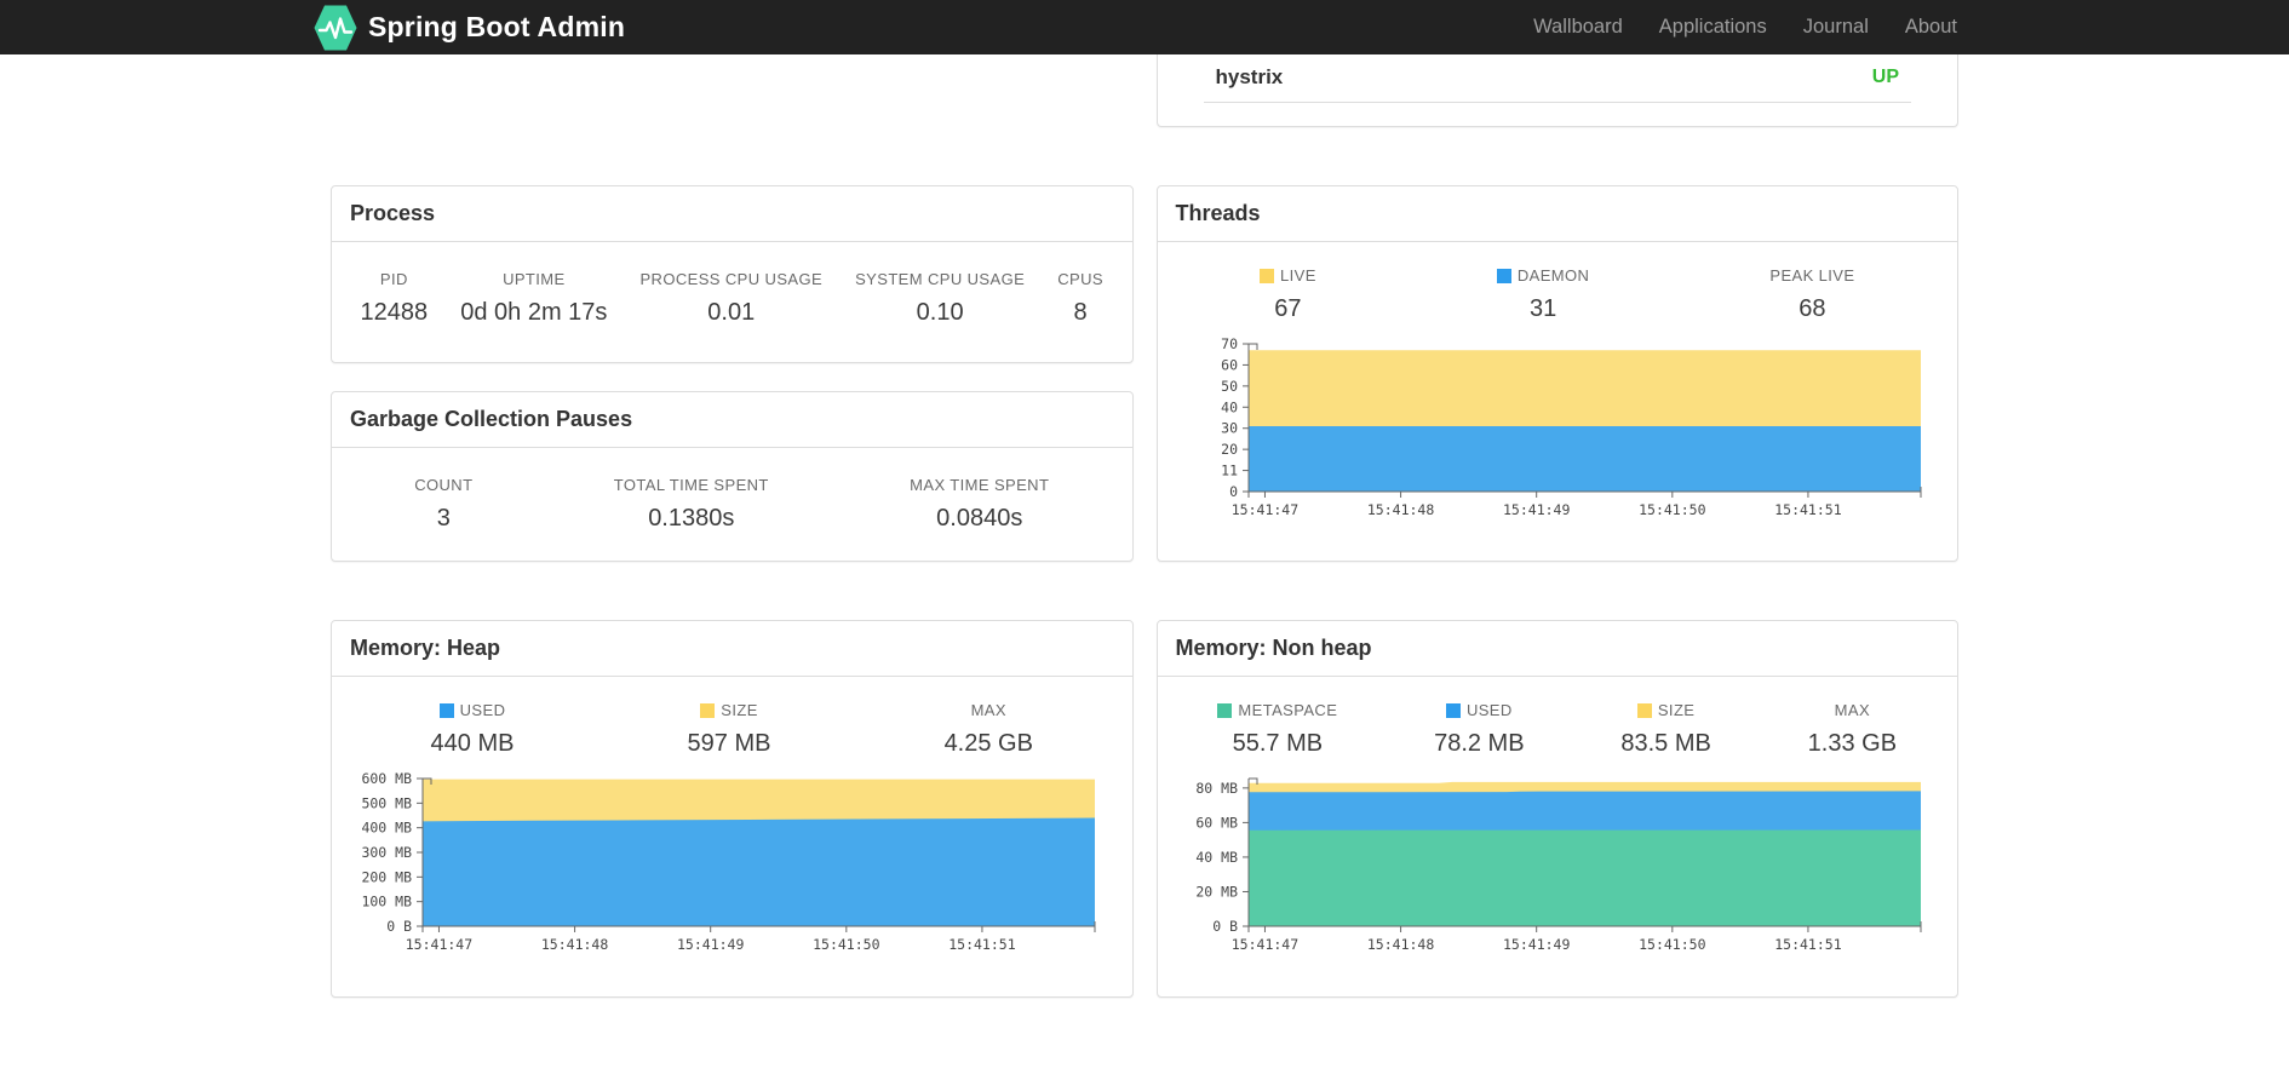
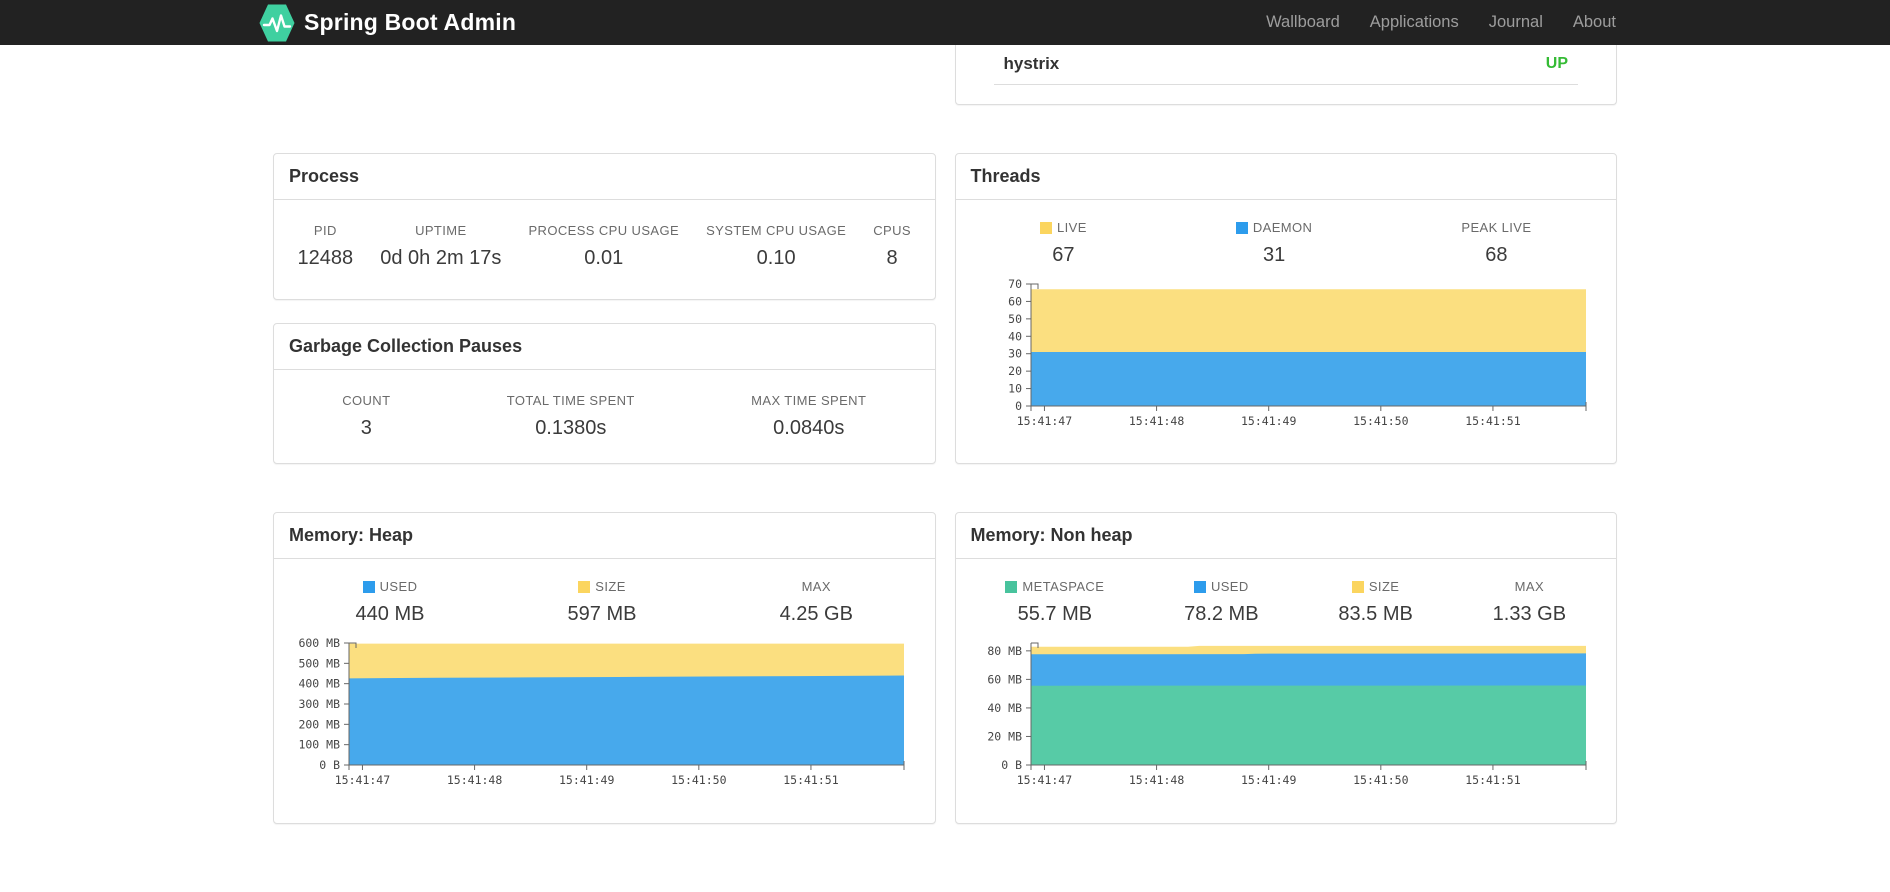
  Spring Boot Admin
  Wallboard
  Applications
  Journal
  About
  hystrix
  UP
  Process
  PID
  12488
  UPTIME
  0d 0h 2m 17s
  PROCESS CPU USAGE
  0.01
  SYSTEM CPU USAGE
  0.10
  CPUS
  8
  Garbage Collection Pauses
  COUNT
  3
  TOTAL TIME SPENT
  0.1380s
  MAX TIME SPENT
  0.0840s
  Threads
  LIVE
  67
  DAEMON
  31
  PEAK LIVE
  68
  0
- 11
+ 10
  20
  30
  40
  50
  60
  70
  15:41:47
  15:41:48
  15:41:49
  15:41:50
  15:41:51
  Memory: Heap
  USED
  440 MB
  SIZE
  597 MB
  MAX
  4.25 GB
  0 B
  100 MB
  200 MB
  300 MB
  400 MB
  500 MB
  600 MB
  15:41:47
  15:41:48
  15:41:49
  15:41:50
  15:41:51
  Memory: Non heap
  METASPACE
  55.7 MB
  USED
  78.2 MB
  SIZE
  83.5 MB
  MAX
  1.33 GB
  0 B
  20 MB
  40 MB
  60 MB
  80 MB
  15:41:47
  15:41:48
  15:41:49
  15:41:50
  15:41:51
